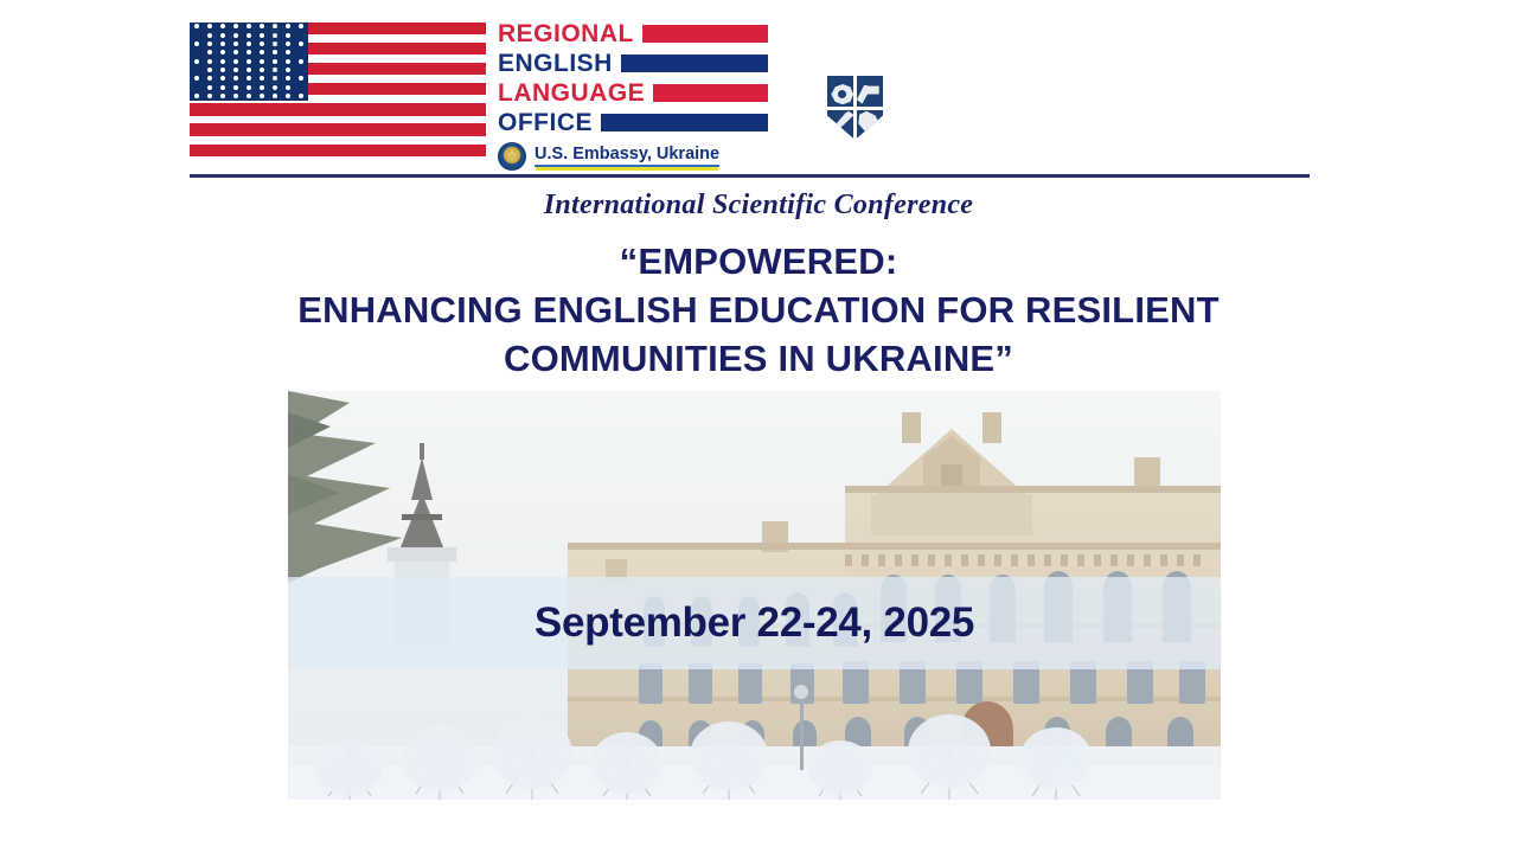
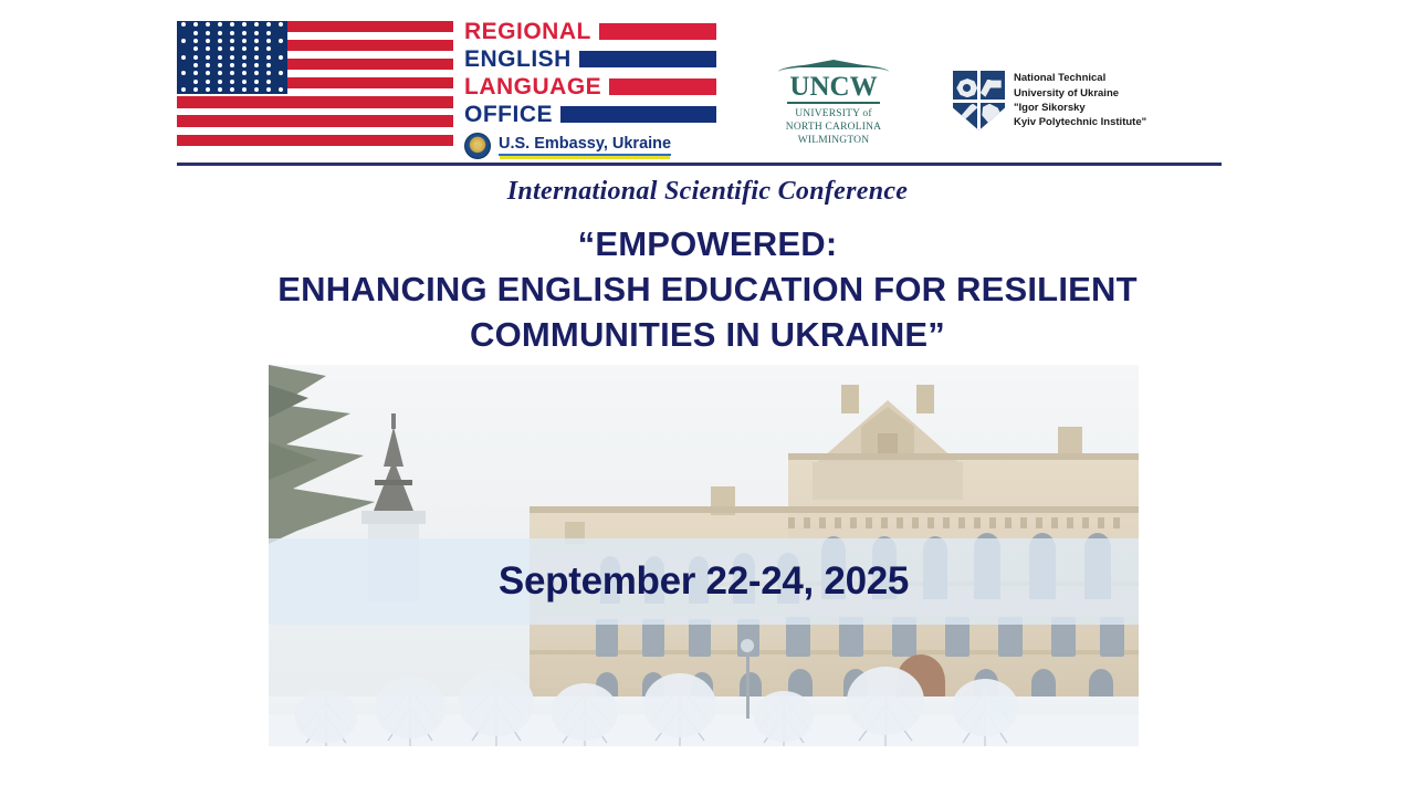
  REGIONAL
  ENGLISH
  LANGUAGE
  OFFICE
  U.S. Embassy, Ukraine
+ UNCW
+ UNIVERSITY of
+ NORTH CAROLINA
+ WILMINGTON
+ National Technical
+ University of Ukraine
+ "Igor Sikorsky
+ Kyiv Polytechnic Institute"
  International Scientific Conference
  “EMPOWERED:
  ENHANCING ENGLISH EDUCATION FOR RESILIENT
  COMMUNITIES IN UKRAINE”
  September 22-24, 2025
